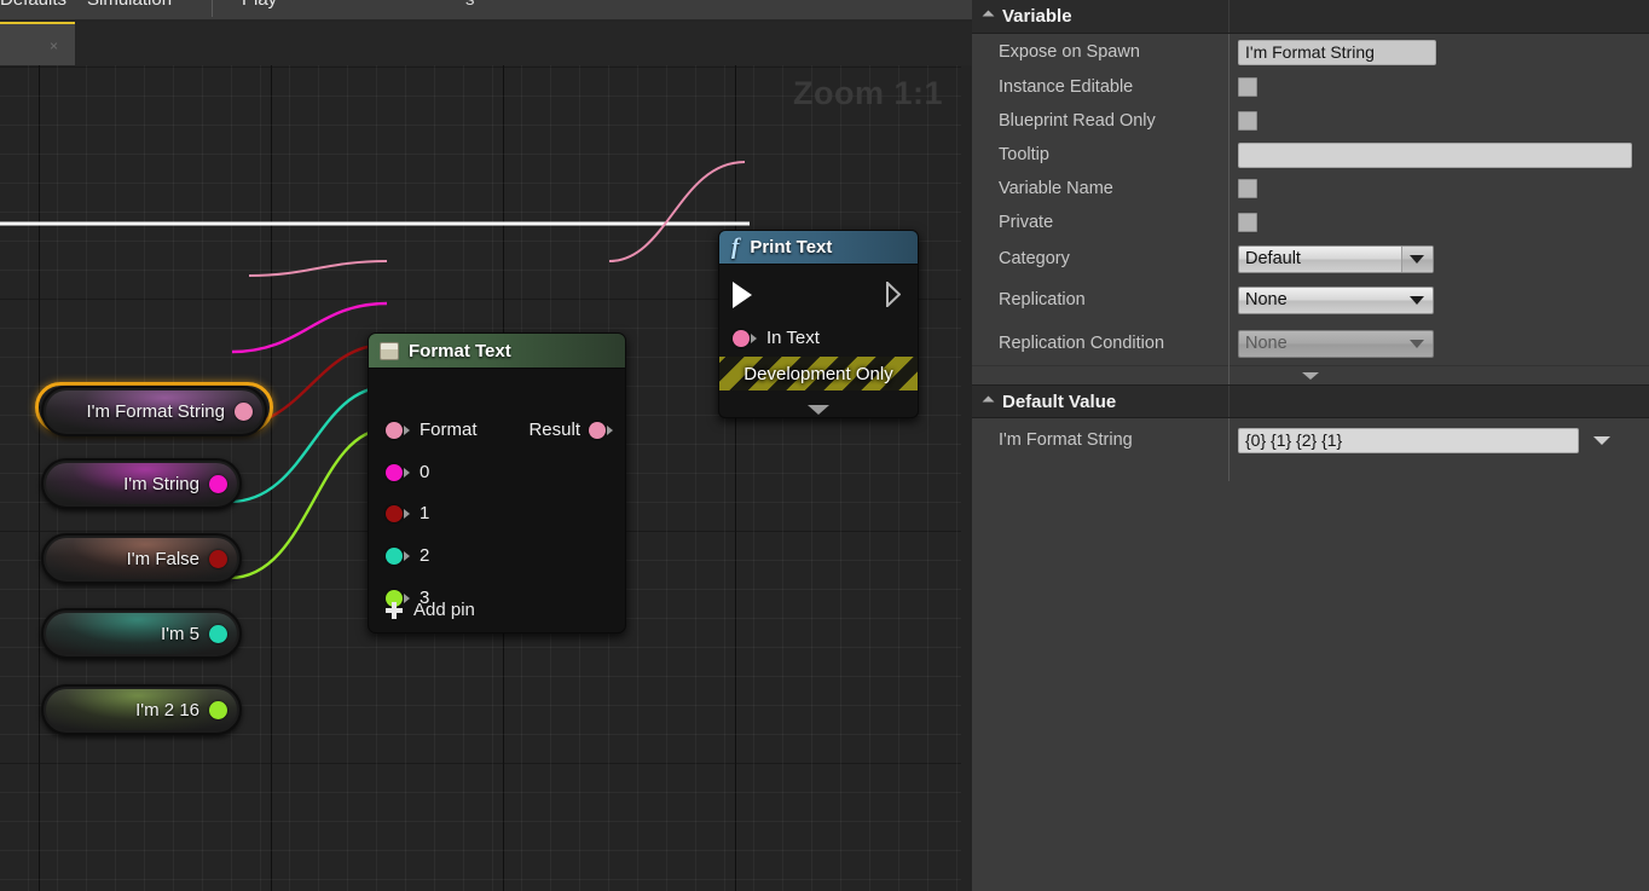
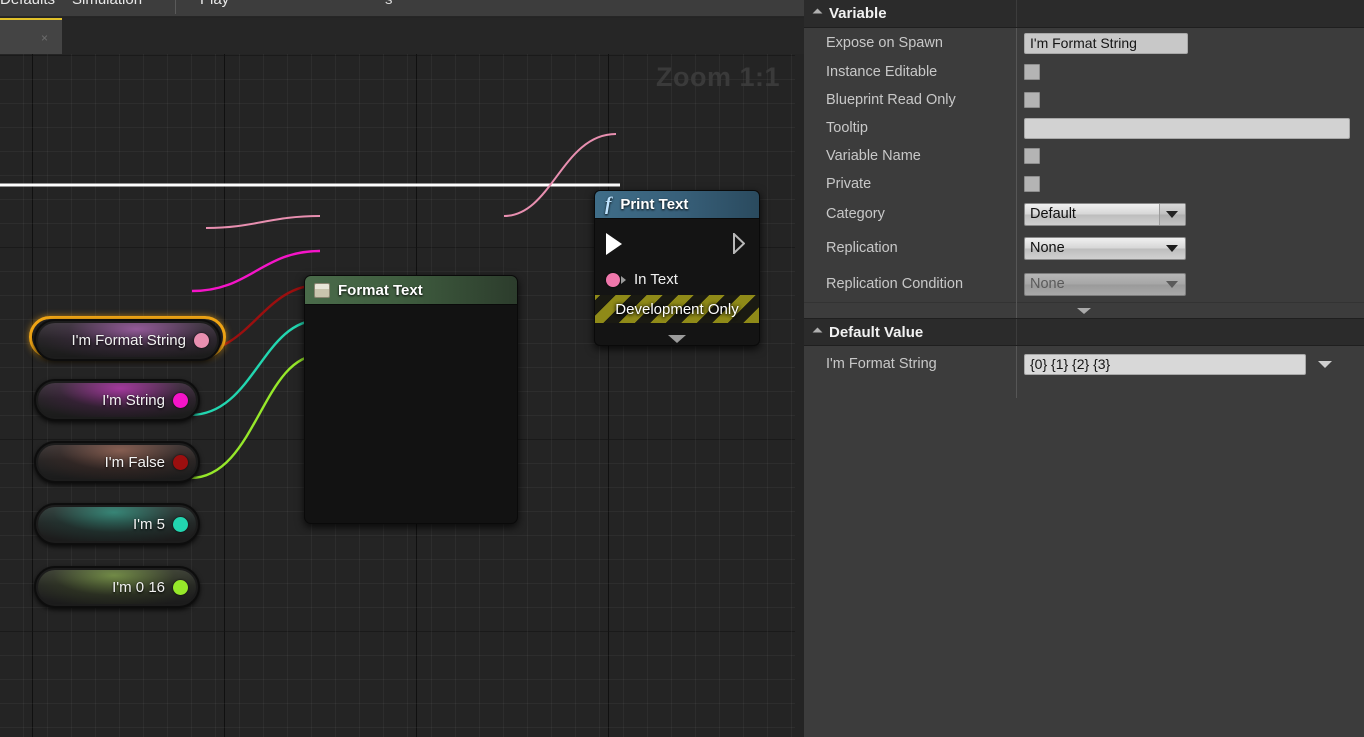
  ×
  I'm Format String
  I'm String
  I'm False
  I'm 5
- I'm 2 16
+ I'm 0 16
  Format Text
- Format
- Result
- 0
- 1
- 2
- 3
- Add pin
  f
  Print Text
  In Text
  Development Only
  Variable
  Expose on Spawn
  I'm Format String
  Instance Editable
  Blueprint Read Only
  Tooltip
  Variable Name
  Private
  Category
  Default
  Replication
  None
  Replication Condition
  None
  Default Value
  I'm Format String
- {0} {1} {2} {1}
+ {0} {1} {2} {3}
